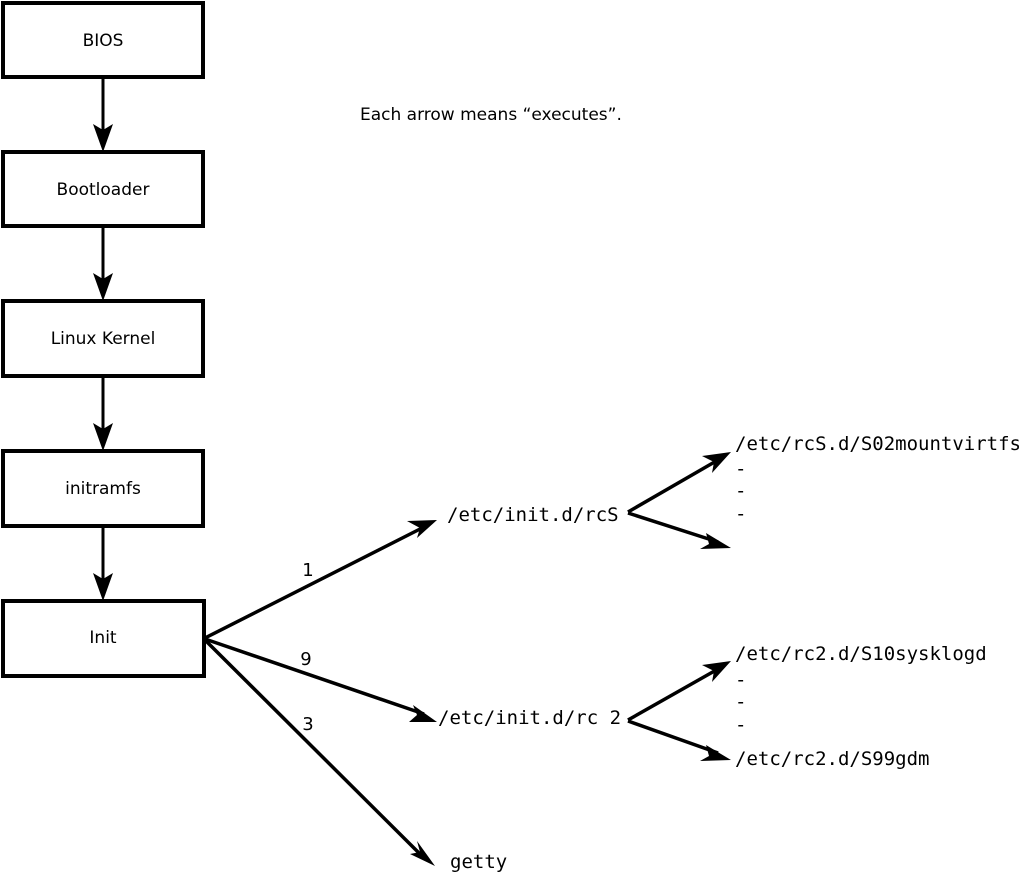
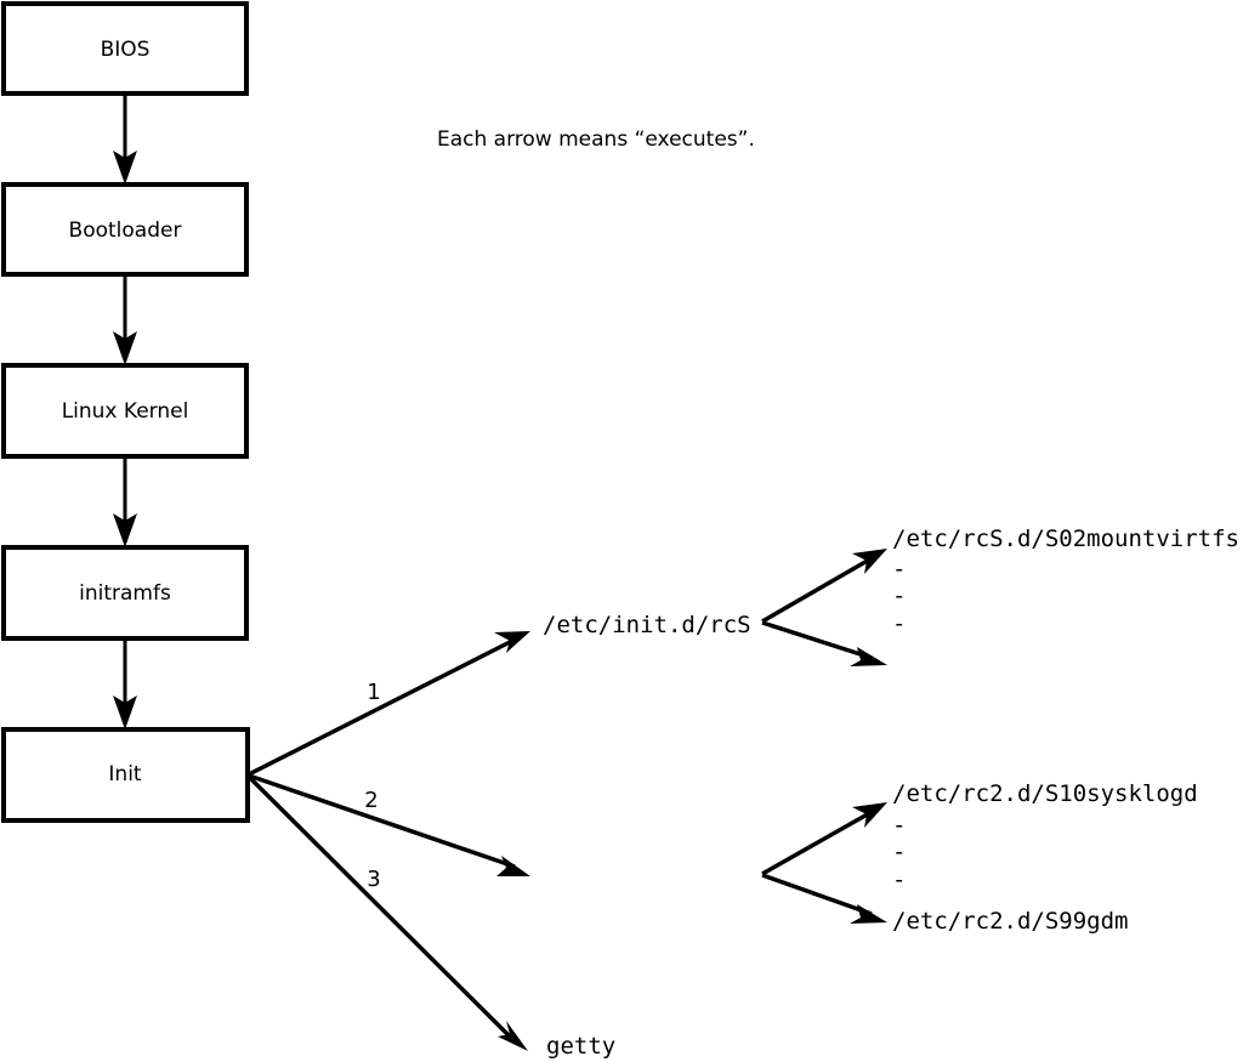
  BIOS
  Bootloader
  Linux Kernel
  initramfs
  Init
  1
- 9
+ 2
  3
  /etc/init.d/rcS
- /etc/init.d/rc 2
  getty
  /etc/rcS.d/S02mountvirtfs
  -
  -
  -
  /etc/rc2.d/S10sysklogd
  -
  -
  -
  /etc/rc2.d/S99gdm
  Each arrow means “executes”.
